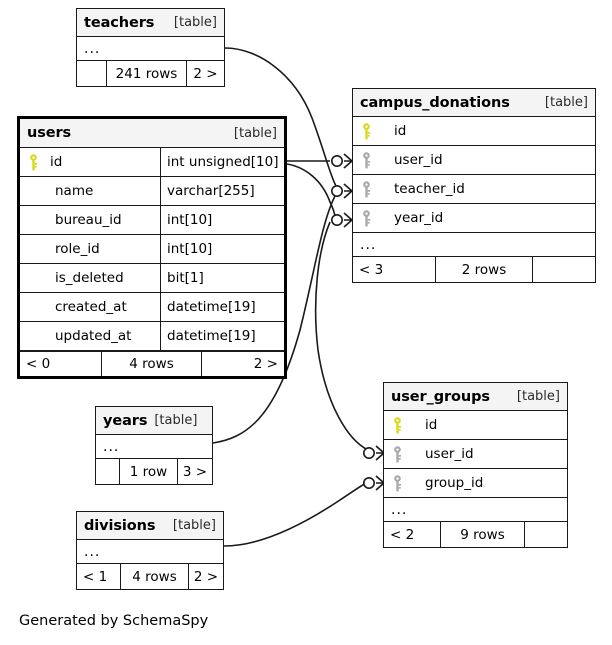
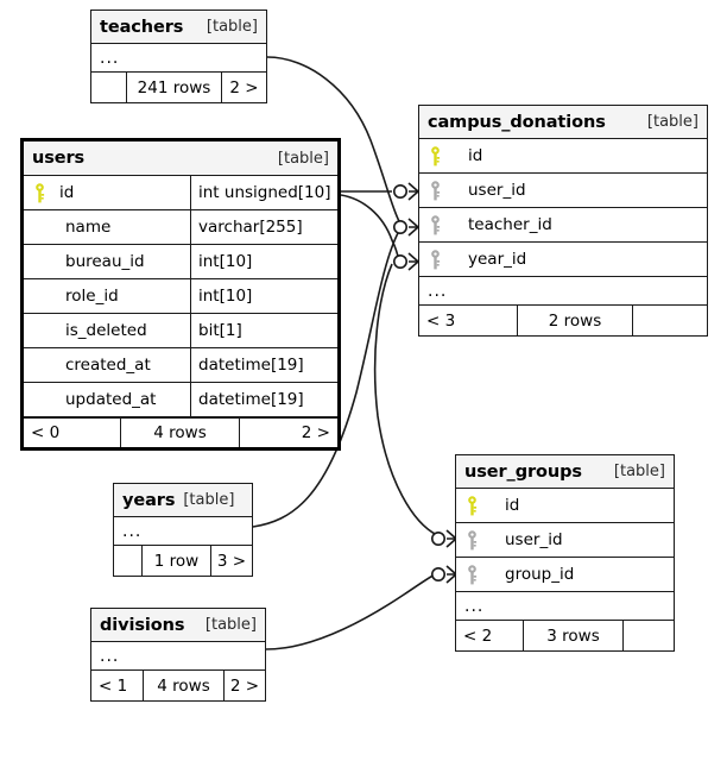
  teachers
  [table]
  ...
  241 rows
  2 >
  users
  [table]
  id
  int unsigned[10]
  name
  varchar[255]
  bureau_id
  int[10]
  role_id
  int[10]
  is_deleted
  bit[1]
  created_at
  datetime[19]
  updated_at
  datetime[19]
  < 0
  4 rows
  2 >
  campus_donations
  [table]
  id
  user_id
  teacher_id
  year_id
  ...
  < 3
  2 rows
  user_groups
  [table]
  id
  user_id
  group_id
  ...
  < 2
- 9 rows
+ 3 rows
  years
  [table]
  ...
  1 row
  3 >
  divisions
  [table]
  ...
  < 1
  4 rows
  2 >
- Generated by SchemaSpy
